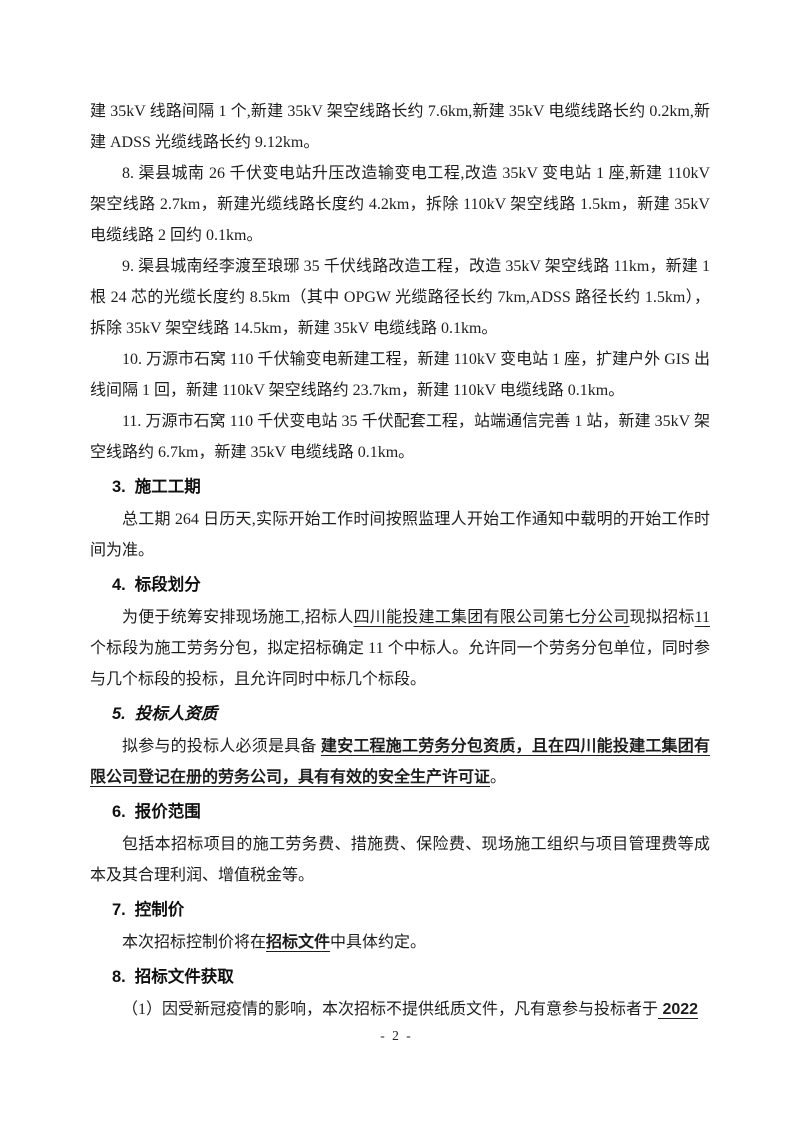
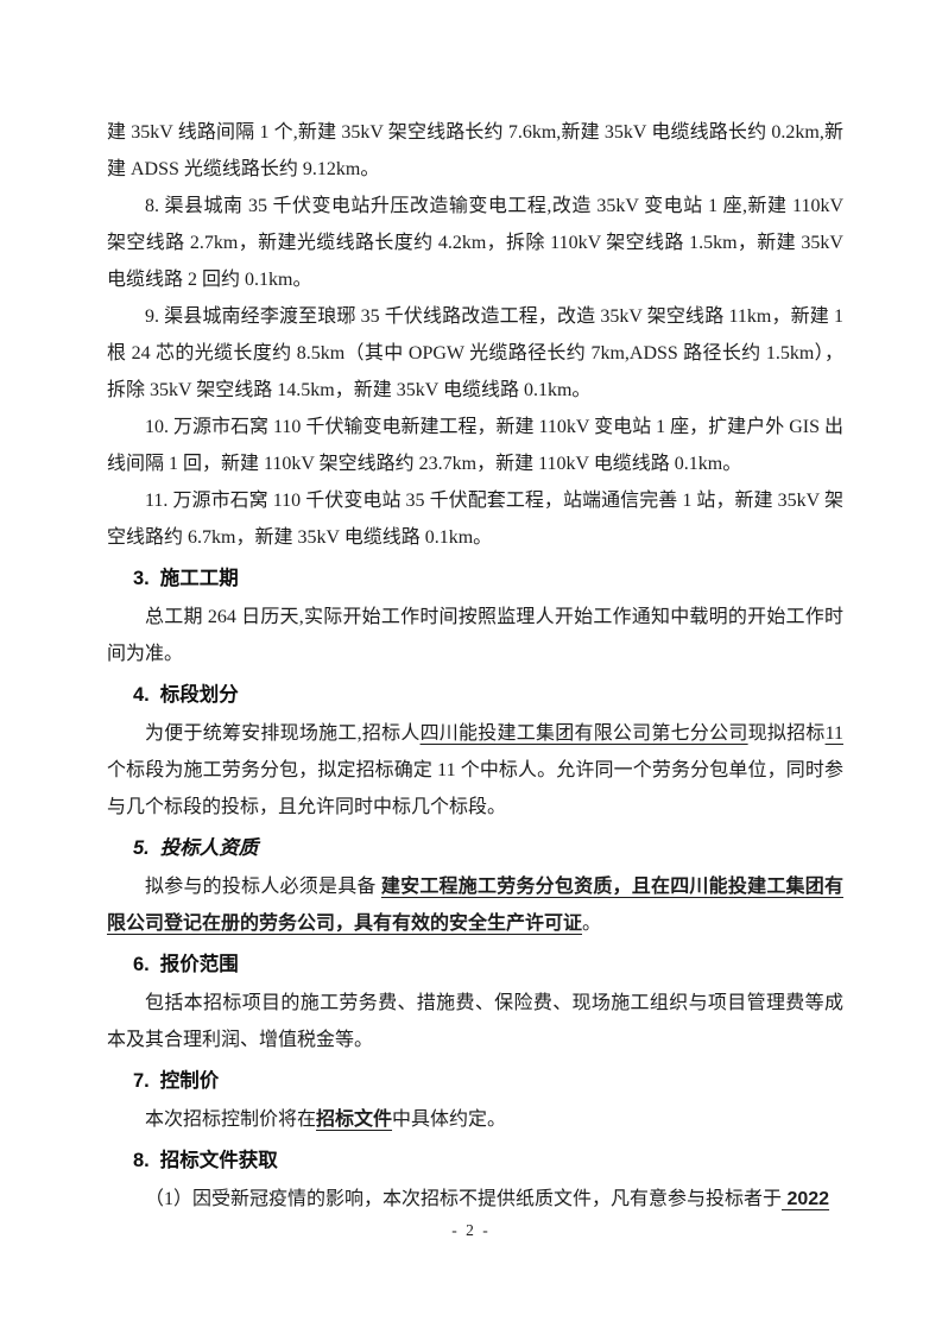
  建 35kV 线路间隔 1 个,新建 35kV 架空线路长约 7.6km,新建 35kV 电缆线路长约 0.2km,新建 ADSS 光缆线路长约 9.12km。
- 8. 渠县城南 26 千伏变电站升压改造输变电工程,改造 35kV 变电站 1 座,新建 110kV 架空线路 2.7km，新建光缆线路长度约 4.2km，拆除 110kV 架空线路 1.5km，新建 35kV 电缆线路 2 回约 0.1km。
+ 8. 渠县城南 35 千伏变电站升压改造输变电工程,改造 35kV 变电站 1 座,新建 110kV 架空线路 2.7km，新建光缆线路长度约 4.2km，拆除 110kV 架空线路 1.5km，新建 35kV 电缆线路 2 回约 0.1km。
  9. 渠县城南经李渡至琅琊 35 千伏线路改造工程，改造 35kV 架空线路 11km，新建 1 根 24 芯的光缆长度约 8.5km（其中 OPGW 光缆路径长约 7km,ADSS 路径长约 1.5km），拆除 35kV 架空线路 14.5km，新建 35kV 电缆线路 0.1km。
  10. 万源市石窝 110 千伏输变电新建工程，新建 110kV 变电站 1 座，扩建户外 GIS 出线间隔 1 回，新建 110kV 架空线路约 23.7km，新建 110kV 电缆线路 0.1km。
  11. 万源市石窝 110 千伏变电站 35 千伏配套工程，站端通信完善 1 站，新建 35kV 架空线路约 6.7km，新建 35kV 电缆线路 0.1km。
  3. 施工工期
  总工期 264 日历天,实际开始工作时间按照监理人开始工作通知中载明的开始工作时间为准。
  4. 标段划分
  为便于统筹安排现场施工,招标人四川能投建工集团有限公司第七分公司现拟招标11 个标段为施工劳务分包，拟定招标确定 11 个中标人。允许同一个劳务分包单位，同时参与几个标段的投标，且允许同时中标几个标段。
  5. 投标人资质
  拟参与的投标人必须是具备 建安工程施工劳务分包资质，且在四川能投建工集团有限公司登记在册的劳务公司，具有有效的安全生产许可证。
  6. 报价范围
  包括本招标项目的施工劳务费、措施费、保险费、现场施工组织与项目管理费等成本及其合理利润、增值税金等。
  7. 控制价
  本次招标控制价将在招标文件中具体约定。
  8. 招标文件获取
  （1）因受新冠疫情的影响，本次招标不提供纸质文件，凡有意参与投标者于 2022
  - 2 -
